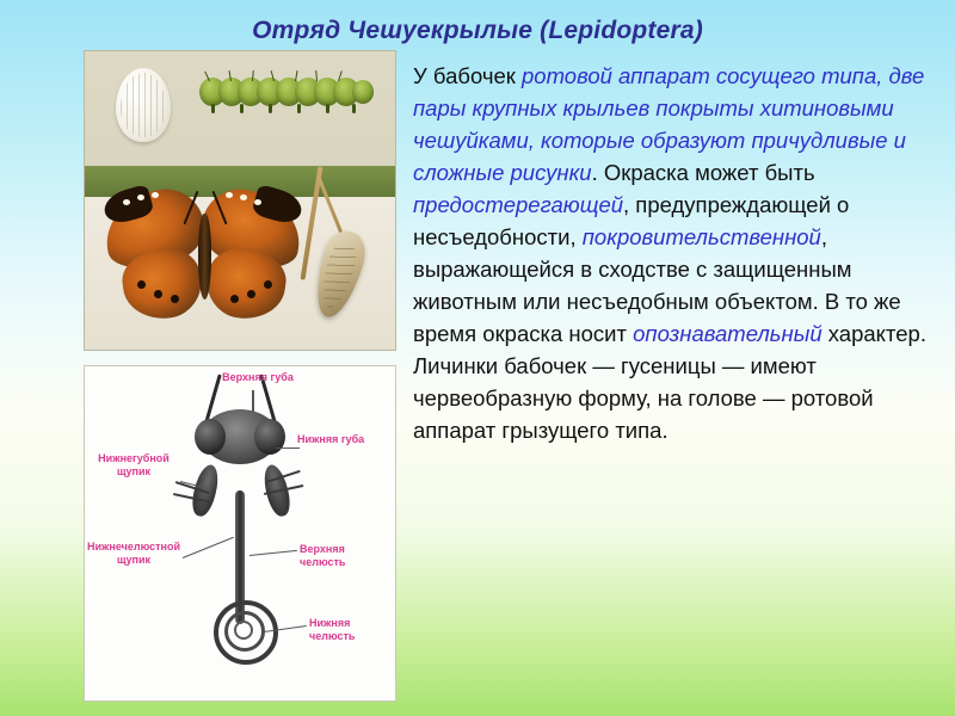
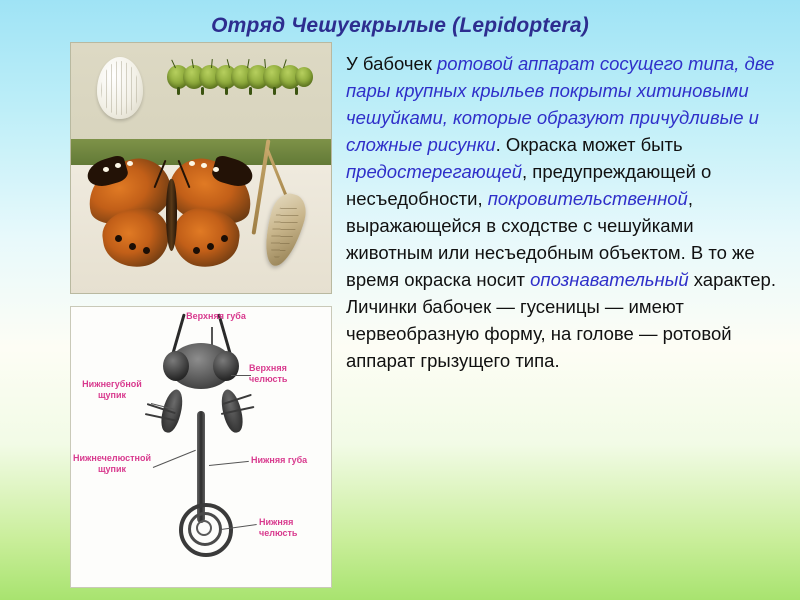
  Отряд Чешуекрылые (Lepidoptera)
  Верхняя губа
- Нижняя губа
+ Верхняя челюсть
  Нижнегубной щупик
  Нижнечелюстной щупик
- Верхняя челюсть
+ Нижняя губа
  Нижняя челюсть
- У бабочек ротовой аппарат сосущего типа, две пары крупных крыльев покрыты хитиновыми чешуйками, которые образуют причудливые и сложные рисунки. Окраска может быть предостерегающей, предупреждающей о несъедобности, покровительственной, выражающейся в сходстве с защищенным животным или несъедобным объектом. В то же время окраска носит опознавательный характер. Личинки бабочек — гусеницы — имеют червеобразную форму, на голове — ротовой аппарат грызущего типа.
+ У бабочек ротовой аппарат сосущего типа, две пары крупных крыльев покрыты хитиновыми чешуйками, которые образуют причудливые и сложные рисунки. Окраска может быть предостерегающей, предупреждающей о несъедобности, покровительственной, выражающейся в сходстве с чешуйками животным или несъедобным объектом. В то же время окраска носит опознавательный характер. Личинки бабочек — гусеницы — имеют червеобразную форму, на голове — ротовой аппарат грызущего типа.
